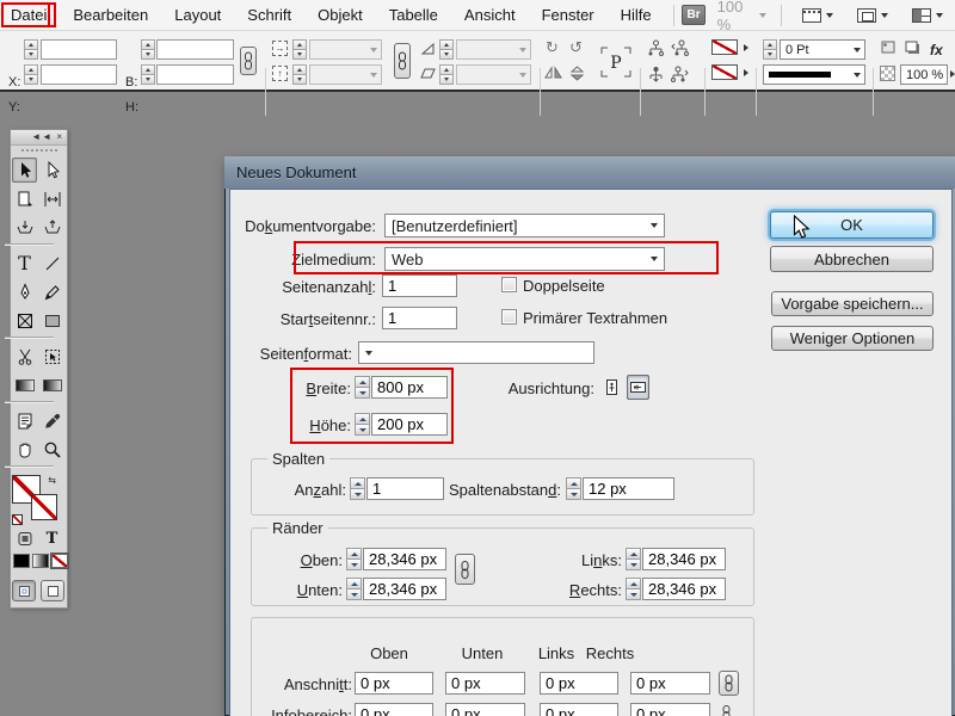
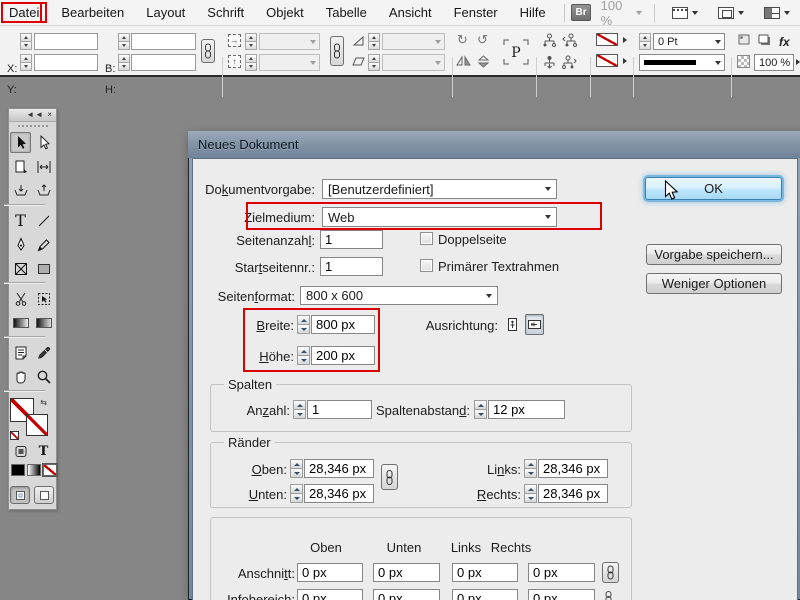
  Datei
  Bearbeiten
  Layout
  Schrift
  Objekt
  Tabelle
  Ansicht
  Fenster
  Hilfe
  Br
  100 %
  X:
  Y:
  B:
  H:
  →
  ↑
  ↻
  ↺
  P
  0 Pt
  fx
  100 %
  ◄◄ ×
  T
  ⇆
  T
  Neues Dokument
  Dokumentvorgabe:
  [Benutzerdefiniert]
  Zielmedium:
  Web
  Seitenanzahl:
  1
  Doppelseite
  Startseitennr.:
  1
  Primärer Textrahmen
  Seitenformat:
+ 800 x 600
  Breite:
  800 px
  Höhe:
  200 px
  Ausrichtung:
  Spalten
  Anzahl:
  1
  Spaltenabstand:
  12 px
  Ränder
  Oben:
  28,346 px
  Unten:
  28,346 px
  Links:
  28,346 px
  Rechts:
  28,346 px
  Oben
  Unten
  Links
  Rechts
  Anschnitt:
  0 px
  0 px
  0 px
  0 px
  0 px
  0 px
  0 px
  0 px
  OK
- Abbrechen
  Vorgabe speichern...
  Weniger Optionen
